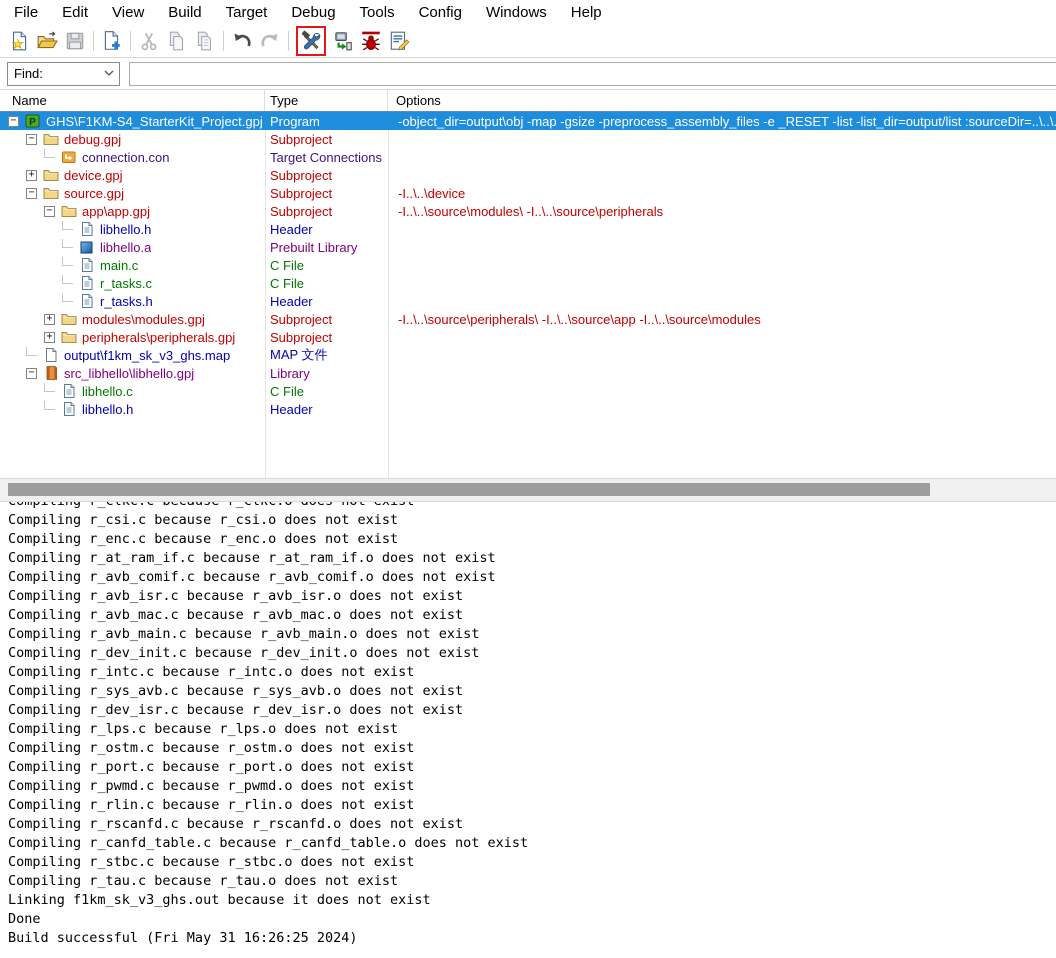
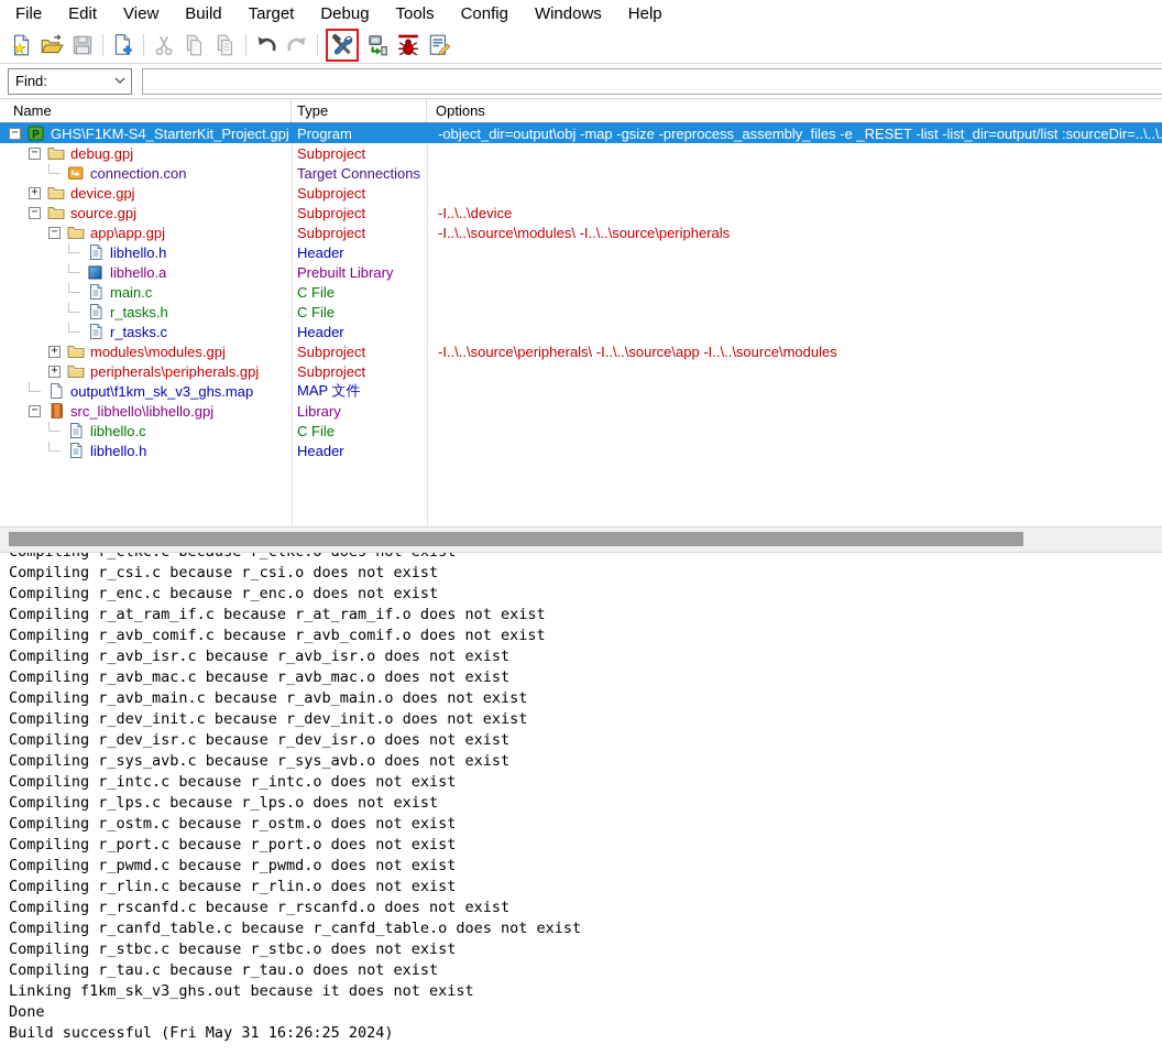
  File
  Edit
  View
  Build
  Target
  Debug
  Tools
  Config
  Windows
  Help
  Find:
  Name
  Type
  Options
  −
  P
  GHS\F1KM-S4_StarterKit_Project.gpj
  Program
  -object_dir=output\obj -map -gsize -preprocess_assembly_files -e _RESET -list -list_dir=output/list :sourceDir=..\..\.
  −
  debug.gpj
  Subproject
  connection.con
  Target Connections
  +
  device.gpj
  Subproject
  −
  source.gpj
  Subproject
  -I..\..\device
  −
  app\app.gpj
  Subproject
  -I..\..\source\modules\ -I..\..\source\peripherals
  libhello.h
  Header
  libhello.a
  Prebuilt Library
  main.c
  C File
- r_tasks.c
+ r_tasks.h
  C File
- r_tasks.h
+ r_tasks.c
  Header
  +
  modules\modules.gpj
  Subproject
  -I..\..\source\peripherals\ -I..\..\source\app -I..\..\source\modules
  +
  peripherals\peripherals.gpj
  Subproject
  output\f1km_sk_v3_ghs.map
  MAP 文件
  −
  src_libhello\libhello.gpj
  Library
  libhello.c
  C File
  libhello.h
  Header
  Compiling r_csi.c because r_csi.o does not exist
  Compiling r_enc.c because r_enc.o does not exist
  Compiling r_at_ram_if.c because r_at_ram_if.o does not exist
  Compiling r_avb_comif.c because r_avb_comif.o does not exist
  Compiling r_avb_isr.c because r_avb_isr.o does not exist
  Compiling r_avb_mac.c because r_avb_mac.o does not exist
  Compiling r_avb_main.c because r_avb_main.o does not exist
  Compiling r_dev_init.c because r_dev_init.o does not exist
- Compiling r_intc.c because r_intc.o does not exist
+ Compiling r_dev_isr.c because r_dev_isr.o does not exist
  Compiling r_sys_avb.c because r_sys_avb.o does not exist
- Compiling r_dev_isr.c because r_dev_isr.o does not exist
+ Compiling r_intc.c because r_intc.o does not exist
  Compiling r_lps.c because r_lps.o does not exist
  Compiling r_ostm.c because r_ostm.o does not exist
  Compiling r_port.c because r_port.o does not exist
  Compiling r_pwmd.c because r_pwmd.o does not exist
  Compiling r_rlin.c because r_rlin.o does not exist
  Compiling r_rscanfd.c because r_rscanfd.o does not exist
  Compiling r_canfd_table.c because r_canfd_table.o does not exist
  Compiling r_stbc.c because r_stbc.o does not exist
  Compiling r_tau.c because r_tau.o does not exist
  Linking f1km_sk_v3_ghs.out because it does not exist
  Done
  Build successful (Fri May 31 16:26:25 2024)
